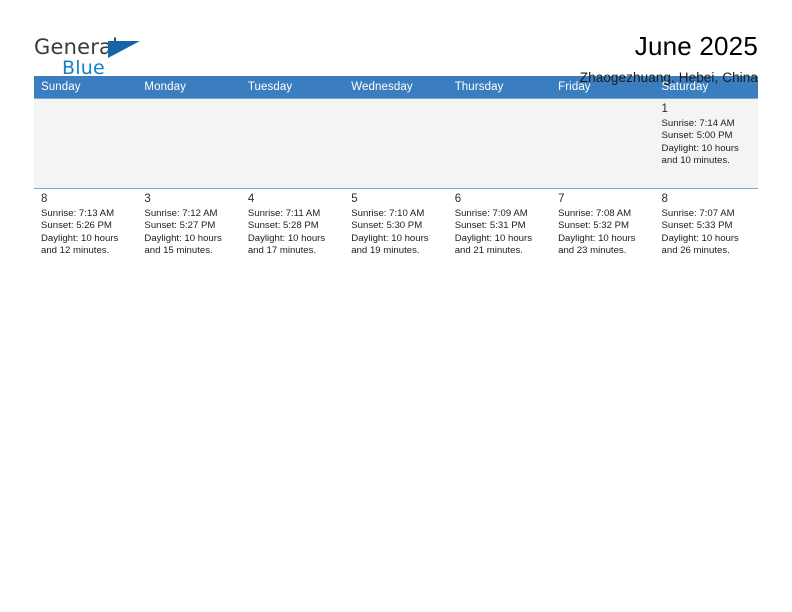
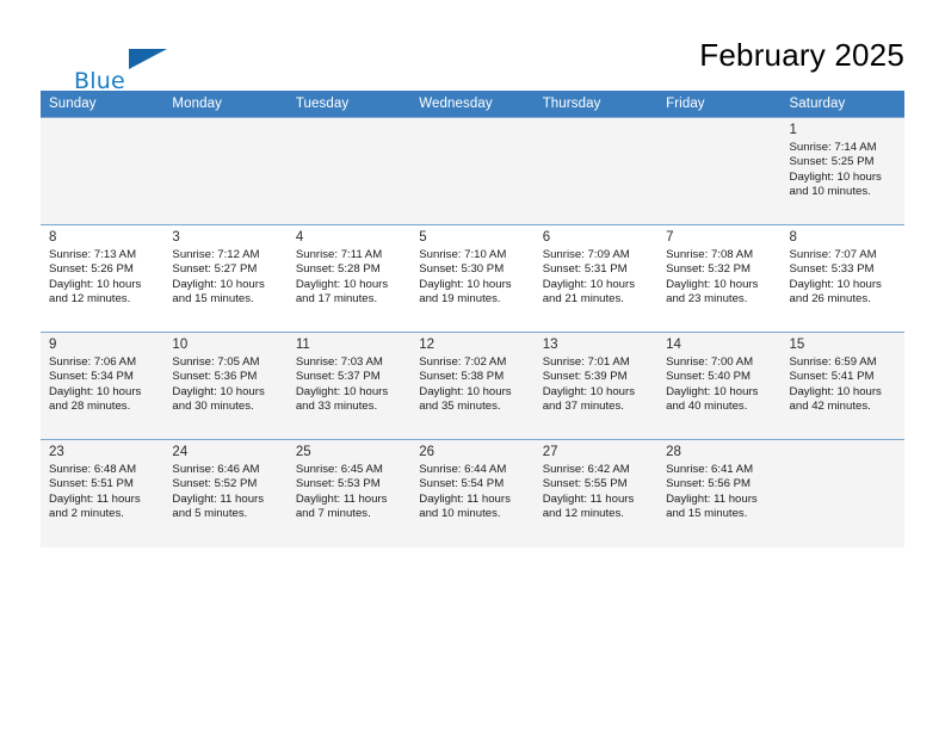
- General
  Blue
- June 2025
+ February 2025
- Zhaogezhuang, Hebei, China
  Sunday	Monday	Tuesday	Wednesday	Thursday	Friday	Saturday
- 						1Sunrise: 7:14 AMSunset: 5:00 PMDaylight: 10 hoursand 10 minutes.
+ 						1Sunrise: 7:14 AMSunset: 5:25 PMDaylight: 10 hoursand 10 minutes.
  8Sunrise: 7:13 AMSunset: 5:26 PMDaylight: 10 hoursand 12 minutes.	3Sunrise: 7:12 AMSunset: 5:27 PMDaylight: 10 hoursand 15 minutes.	4Sunrise: 7:11 AMSunset: 5:28 PMDaylight: 10 hoursand 17 minutes.	5Sunrise: 7:10 AMSunset: 5:30 PMDaylight: 10 hoursand 19 minutes.	6Sunrise: 7:09 AMSunset: 5:31 PMDaylight: 10 hoursand 21 minutes.	7Sunrise: 7:08 AMSunset: 5:32 PMDaylight: 10 hoursand 23 minutes.	8Sunrise: 7:07 AMSunset: 5:33 PMDaylight: 10 hoursand 26 minutes.
+ 9Sunrise: 7:06 AMSunset: 5:34 PMDaylight: 10 hoursand 28 minutes.	10Sunrise: 7:05 AMSunset: 5:36 PMDaylight: 10 hoursand 30 minutes.	11Sunrise: 7:03 AMSunset: 5:37 PMDaylight: 10 hoursand 33 minutes.	12Sunrise: 7:02 AMSunset: 5:38 PMDaylight: 10 hoursand 35 minutes.	13Sunrise: 7:01 AMSunset: 5:39 PMDaylight: 10 hoursand 37 minutes.	14Sunrise: 7:00 AMSunset: 5:40 PMDaylight: 10 hoursand 40 minutes.	15Sunrise: 6:59 AMSunset: 5:41 PMDaylight: 10 hoursand 42 minutes.
+ 23Sunrise: 6:48 AMSunset: 5:51 PMDaylight: 11 hoursand 2 minutes.	24Sunrise: 6:46 AMSunset: 5:52 PMDaylight: 11 hoursand 5 minutes.	25Sunrise: 6:45 AMSunset: 5:53 PMDaylight: 11 hoursand 7 minutes.	26Sunrise: 6:44 AMSunset: 5:54 PMDaylight: 11 hoursand 10 minutes.	27Sunrise: 6:42 AMSunset: 5:55 PMDaylight: 11 hoursand 12 minutes.	28Sunrise: 6:41 AMSunset: 5:56 PMDaylight: 11 hoursand 15 minutes.
